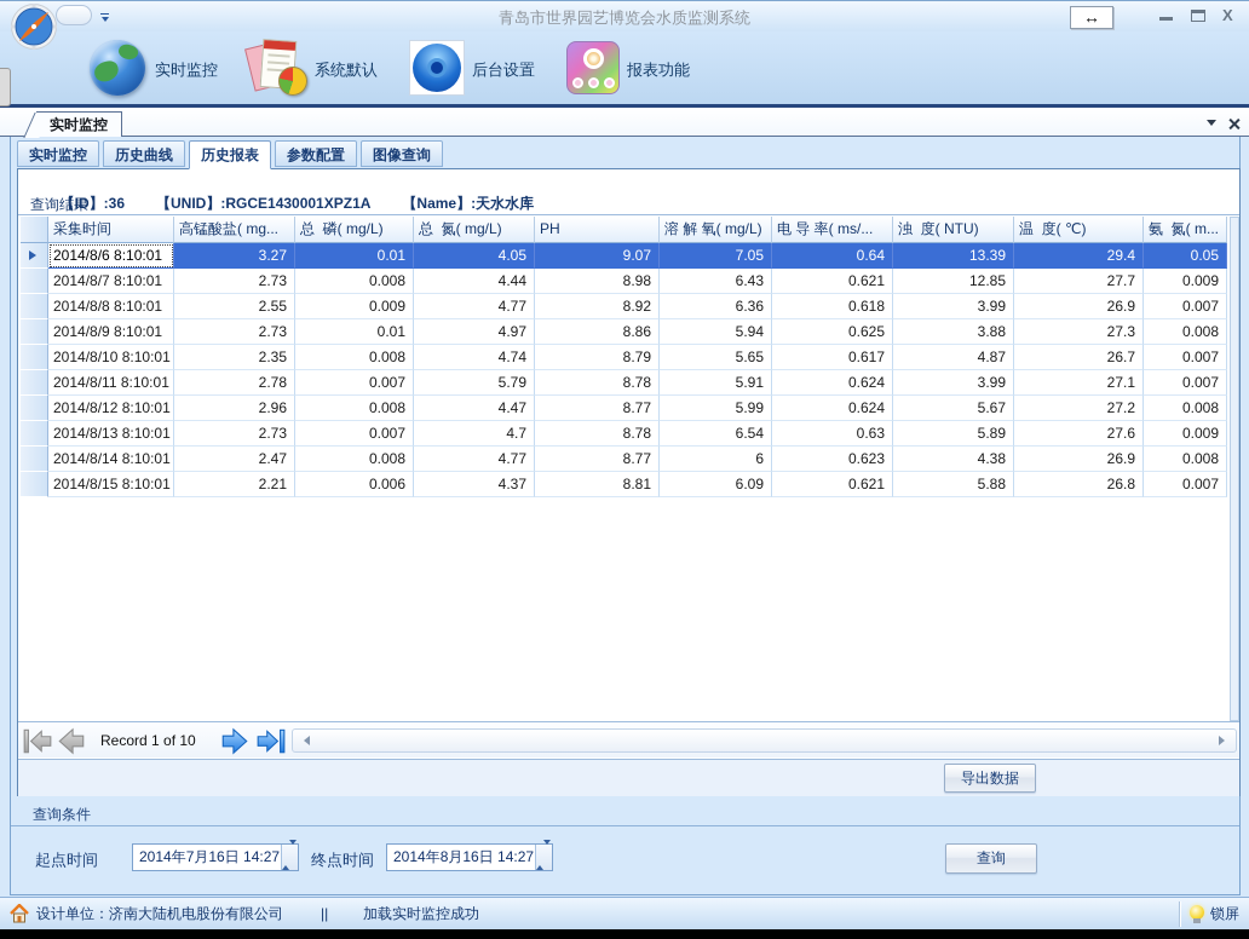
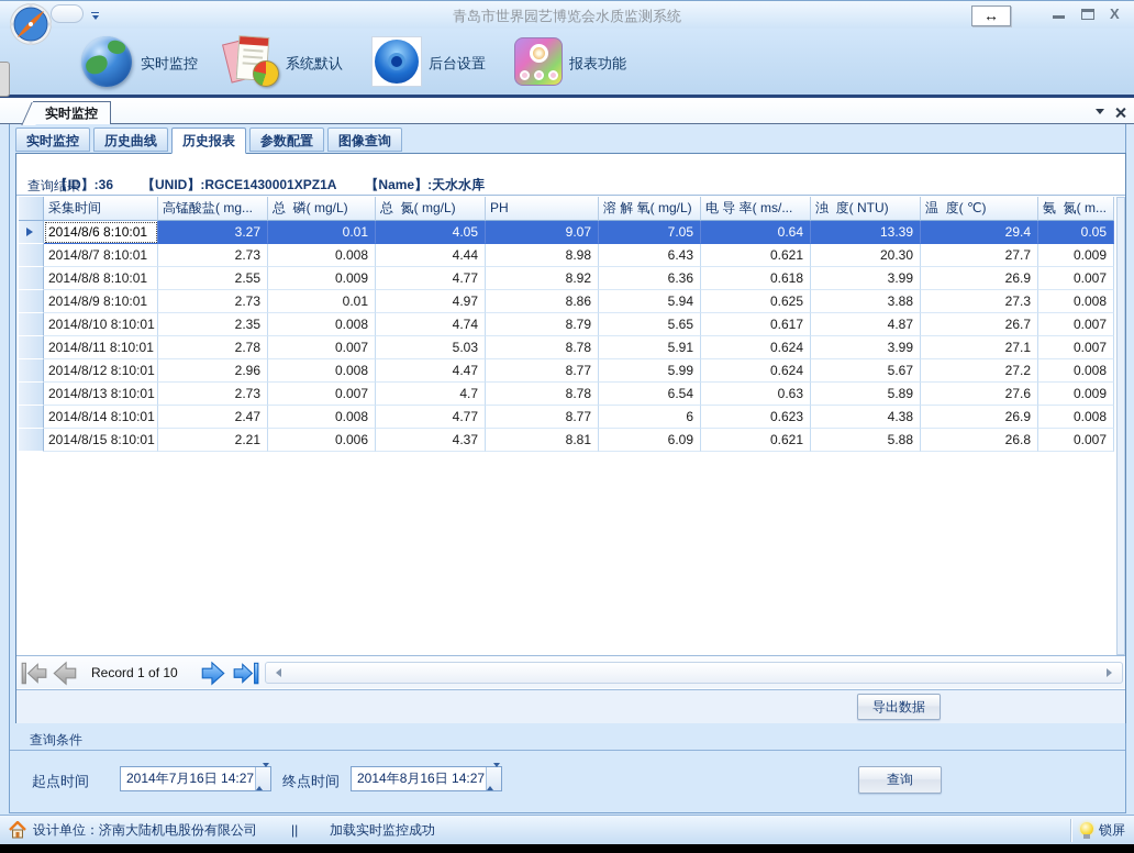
  青岛市世界园艺博览会水质监测系统
  ↔
  X
  实时监控
  系统默认
  后台设置
  报表功能
  实时监控
  实时监控
  历史曲线
  历史报表
  参数配置
  图像查询
  【ID】:36 【UNID】:RGCE1430001XPZ1A 【Name】:天水水库
  查询结果
  采集时间
  高锰酸盐( mg...
  总 磷( mg/L)
  总 氮( mg/L)
  PH
  溶 解 氧( mg/L)
  电 导 率( ms/...
  浊 度( NTU)
  温 度( ℃)
  氨 氮( m...
  2014/8/6 8:10:01
  3.27
  0.01
  4.05
  9.07
  7.05
  0.64
  13.39
  29.4
  0.05
  2014/8/7 8:10:01
  2.73
  0.008
  4.44
  8.98
  6.43
  0.621
- 12.85
+ 20.30
  27.7
  0.009
  2014/8/8 8:10:01
  2.55
  0.009
  4.77
  8.92
  6.36
  0.618
  3.99
  26.9
  0.007
  2014/8/9 8:10:01
  2.73
  0.01
  4.97
  8.86
  5.94
  0.625
  3.88
  27.3
  0.008
  2014/8/10 8:10:01
  2.35
  0.008
  4.74
  8.79
  5.65
  0.617
  4.87
  26.7
  0.007
  2014/8/11 8:10:01
  2.78
  0.007
- 5.79
+ 5.03
  8.78
  5.91
  0.624
  3.99
  27.1
  0.007
  2014/8/12 8:10:01
  2.96
  0.008
  4.47
  8.77
  5.99
  0.624
  5.67
  27.2
  0.008
  2014/8/13 8:10:01
  2.73
  0.007
  4.7
  8.78
  6.54
  0.63
  5.89
  27.6
  0.009
  2014/8/14 8:10:01
  2.47
  0.008
  4.77
  8.77
  6
  0.623
  4.38
  26.9
  0.008
  2014/8/15 8:10:01
  2.21
  0.006
  4.37
  8.81
  6.09
  0.621
  5.88
  26.8
  0.007
  Record 1 of 10
  导出数据
  查询条件
  起点时间
  2014年7月16日 14:27
  终点时间
  2014年8月16日 14:27
  查询
  设计单位：济南大陆机电股份有限公司
  ||
  加载实时监控成功
  锁屏
